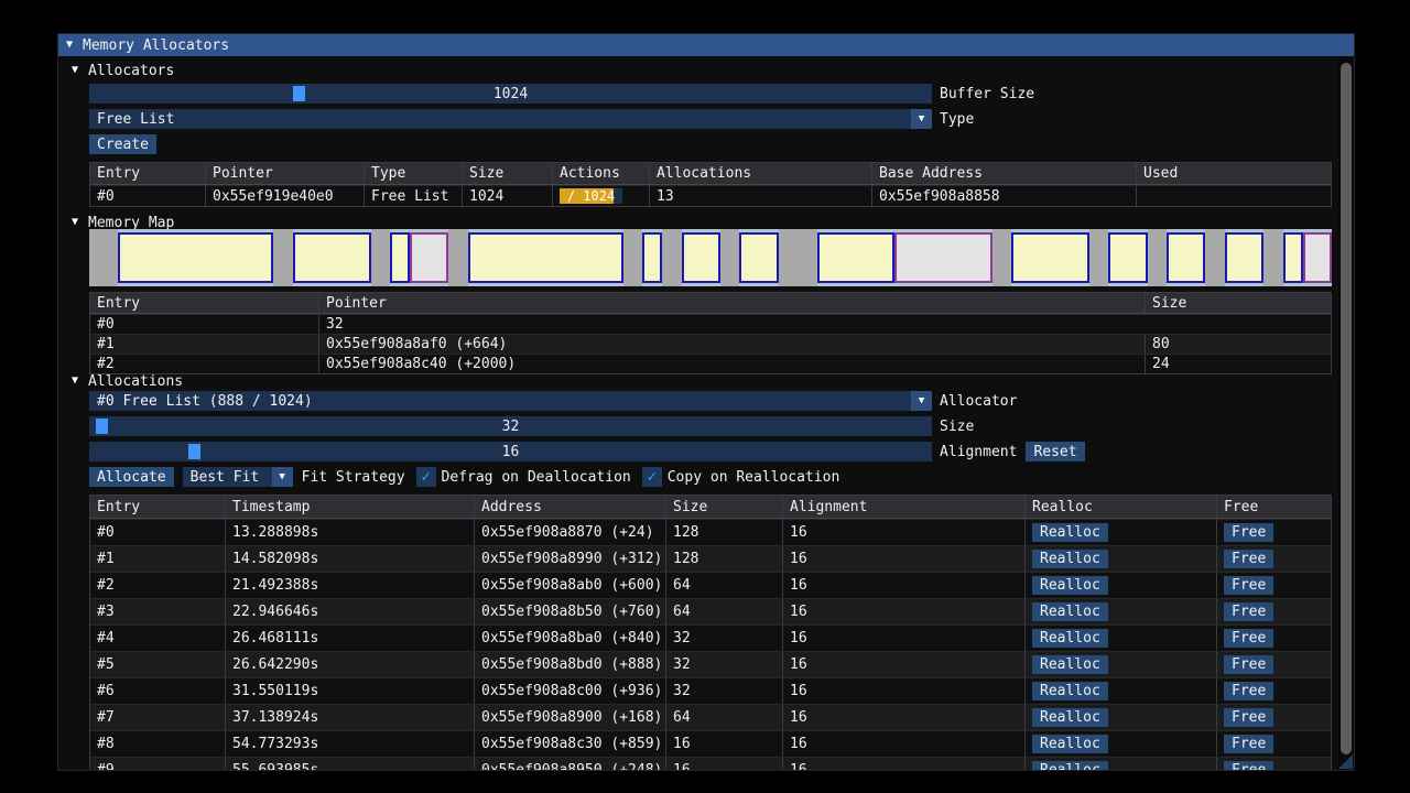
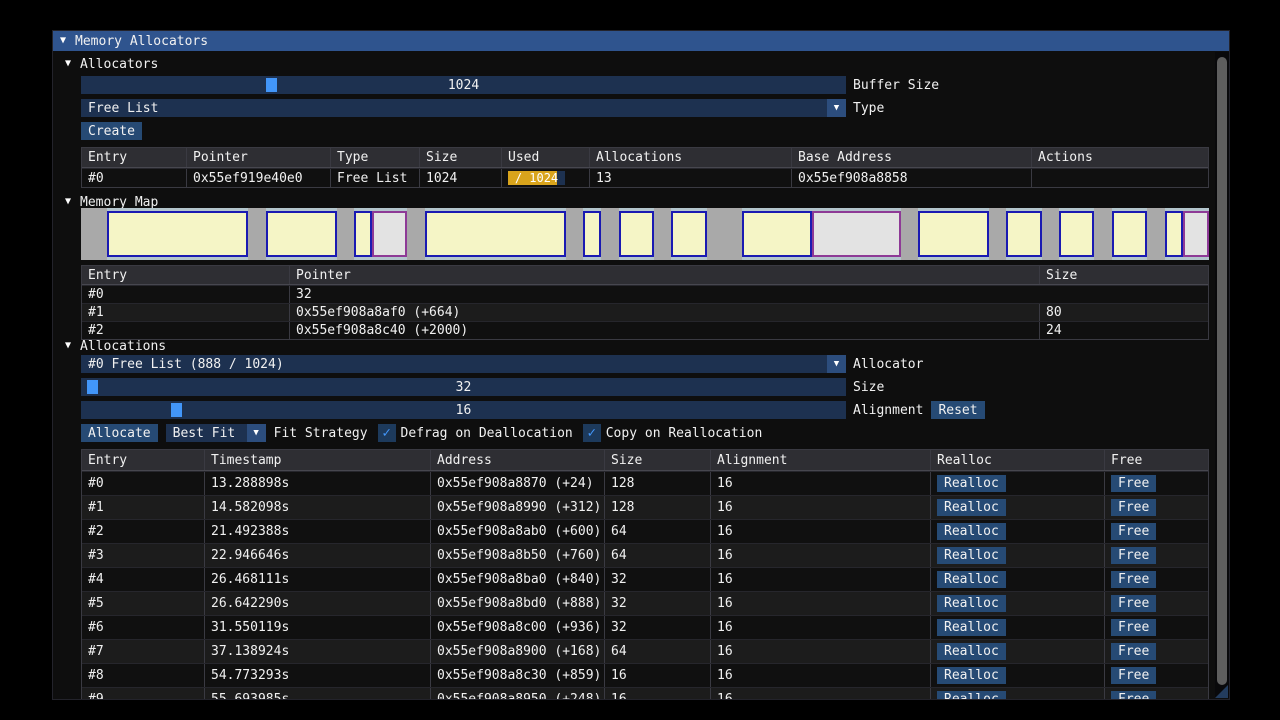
  ▼
  Memory Allocators
  ▼
  Allocators
  1024
  Buffer Size
  Free List
  ▼
  Type
  Create
  Entry
  Pointer
  Type
  Size
- Actions
+ Used
  Allocations
  Base Address
- Used
+ Actions
  #0
  0x55ef919e40e0
  Free List
  1024
  / 1024
  13
  0x55ef908a8858
  ▼
  Memory Map
  Entry
  Pointer
  Size
  #0
  32
  #1
  0x55ef908a8af0 (+664)
  80
  #2
  0x55ef908a8c40 (+2000)
  24
  ▼
  Allocations
  #0 Free List (888 / 1024)
  ▼
  Allocator
  32
  Size
  16
  Alignment
  Reset
  Allocate
  Best Fit
  ▼
  Fit Strategy
  ✓
  Defrag on Deallocation
  ✓
  Copy on Reallocation
  Entry
  Timestamp
  Address
  Size
  Alignment
  Realloc
  Free
  #0
  13.288898s
  0x55ef908a8870 (+24)
  128
  16
  Realloc
  Free
  #1
  14.582098s
  0x55ef908a8990 (+312)
  128
  16
  Realloc
  Free
  #2
  21.492388s
  0x55ef908a8ab0 (+600)
  64
  16
  Realloc
  Free
  #3
  22.946646s
  0x55ef908a8b50 (+760)
  64
  16
  Realloc
  Free
  #4
  26.468111s
  0x55ef908a8ba0 (+840)
  32
  16
  Realloc
  Free
  #5
  26.642290s
  0x55ef908a8bd0 (+888)
  32
  16
  Realloc
  Free
  #6
  31.550119s
  0x55ef908a8c00 (+936)
  32
  16
  Realloc
  Free
  #7
  37.138924s
  0x55ef908a8900 (+168)
  64
  16
  Realloc
  Free
  #8
  54.773293s
  0x55ef908a8c30 (+859)
  16
  16
  Realloc
  Free
